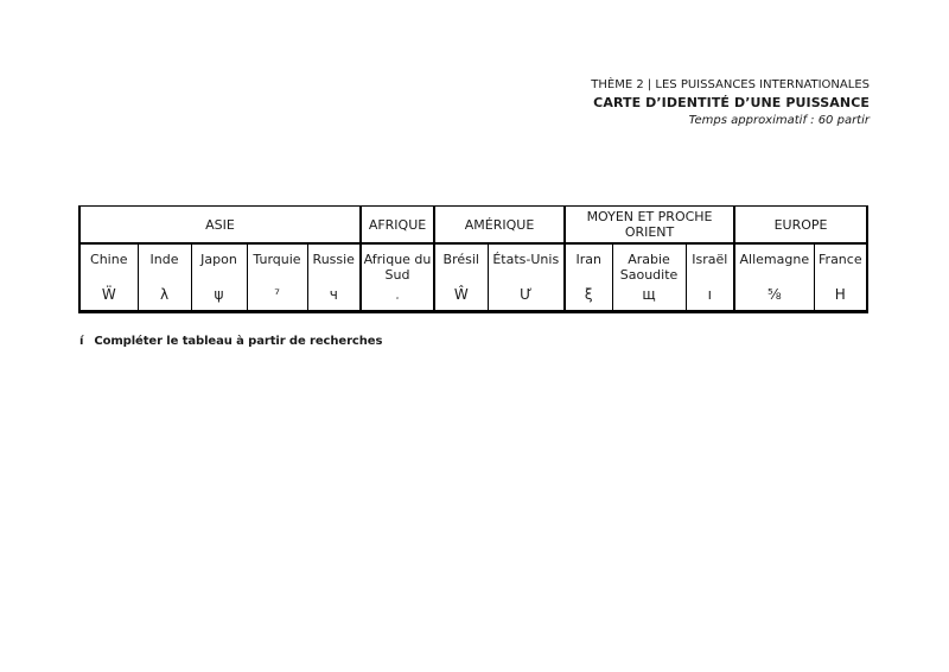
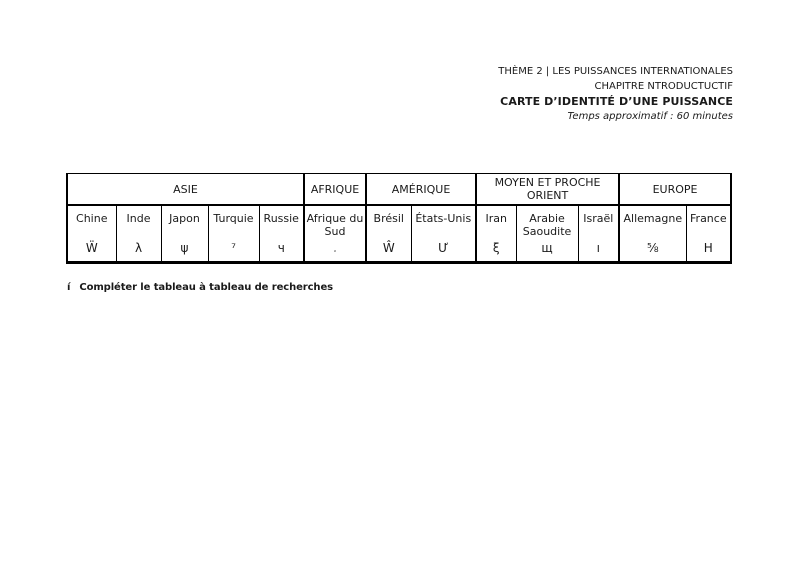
  THÈME 2 | LES PUISSANCES INTERNATIONALES
+ CHAPITRE NTRODUCTUCTIF
  CARTE D’IDENTITÉ D’UNE PUISSANCE
- Temps approximatif : 60 partir
+ Temps approximatif : 60 minutes
  ASIE	AFRIQUE	AMÉRIQUE	MOYEN ET PROCHE ORIENT	EUROPE
  Chine Ẅ	Inde λ	Japon ψ	Turquie ⁷	Russie ч	Afrique du Sud	Brésil Ŵ	États-Unis Ư	Iran ξ	Arabie Saoudite щ	Israël ı	Allemagne ⅝	France H
- í Compléter le tableau à partir de recherches
+ í Compléter le tableau à tableau de recherches
